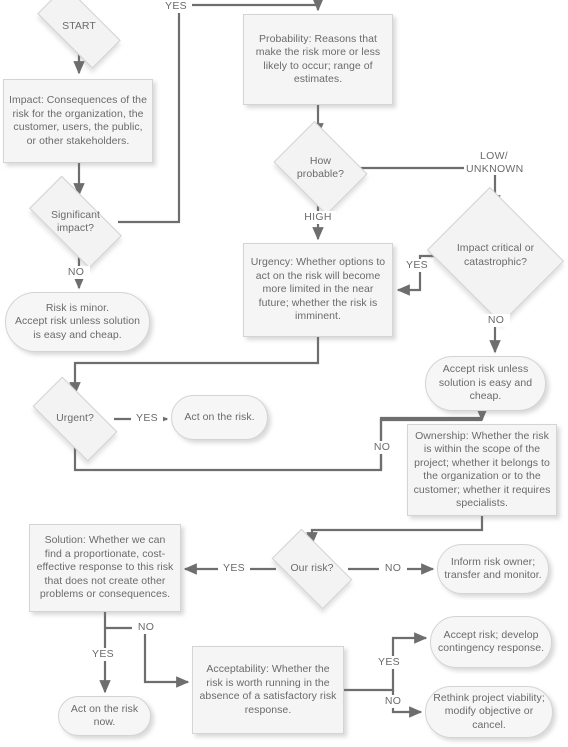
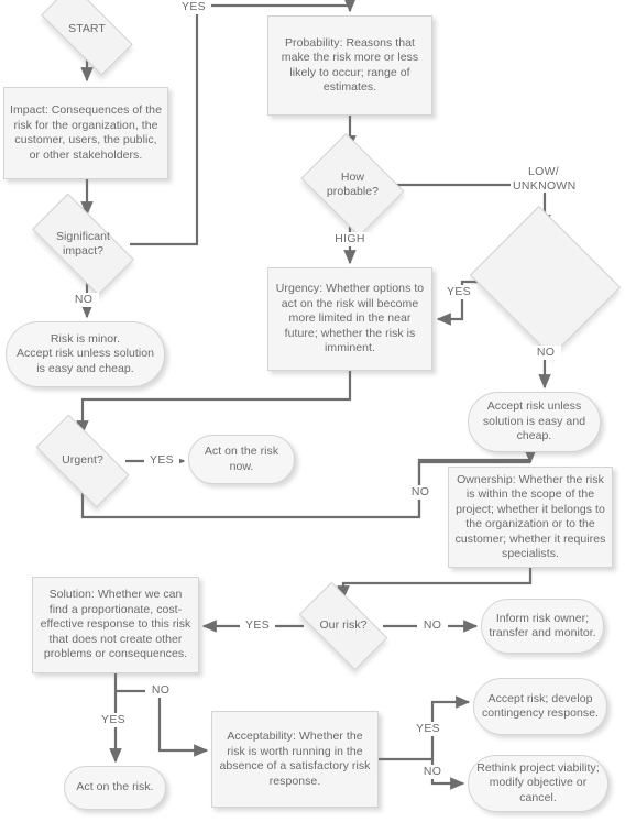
  START
  Impact: Consequences of the risk for the organization, the customer, users, the public, or other stakeholders.
  Significant
  impact?
  Risk is minor.
  Accept risk unless solution is easy and cheap.
  Probability: Reasons that make the risk more or less likely to occur; range of estimates.
  How
  probable?
- Impact critical or
- catastrophic?
  Accept risk unless solution is easy and cheap.
  Urgency: Whether options to act on the risk will become more limited in the near future; whether the risk is imminent.
  Urgent?
- Act on the risk.
+ Act on the risk now.
  Ownership: Whether the risk is within the scope of the project; whether it belongs to the organization or to the customer; whether it requires specialists.
  Our risk?
  Inform risk owner; transfer and monitor.
  Solution: Whether we can find a proportionate, cost-effective response to this risk that does not create other problems or consequences.
- Act on the risk now.
+ Act on the risk.
  Acceptability: Whether the risk is worth running in the absence of a satisfactory risk response.
  Accept risk; develop contingency response.
  Rethink project viability; modify objective or cancel.
  YES
  NO
  LOW/
  UNKNOWN
  HIGH
  YES
  NO
  YES
  NO
  YES
  NO
  NO
  YES
  YES
  NO
